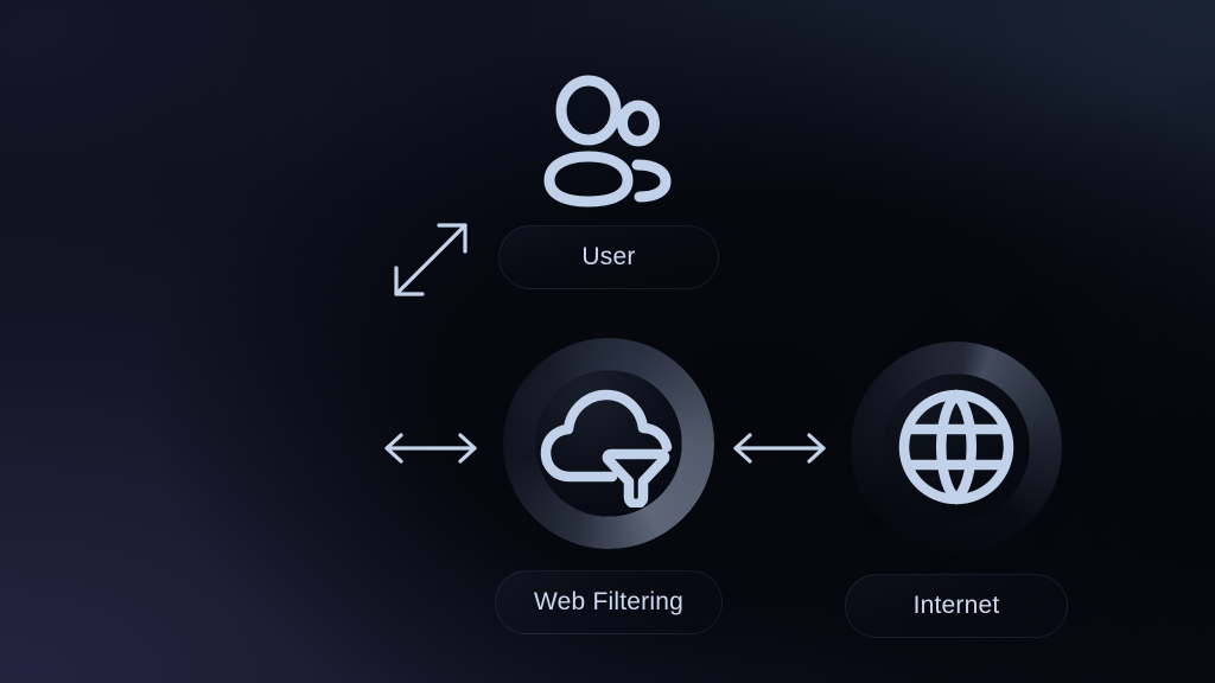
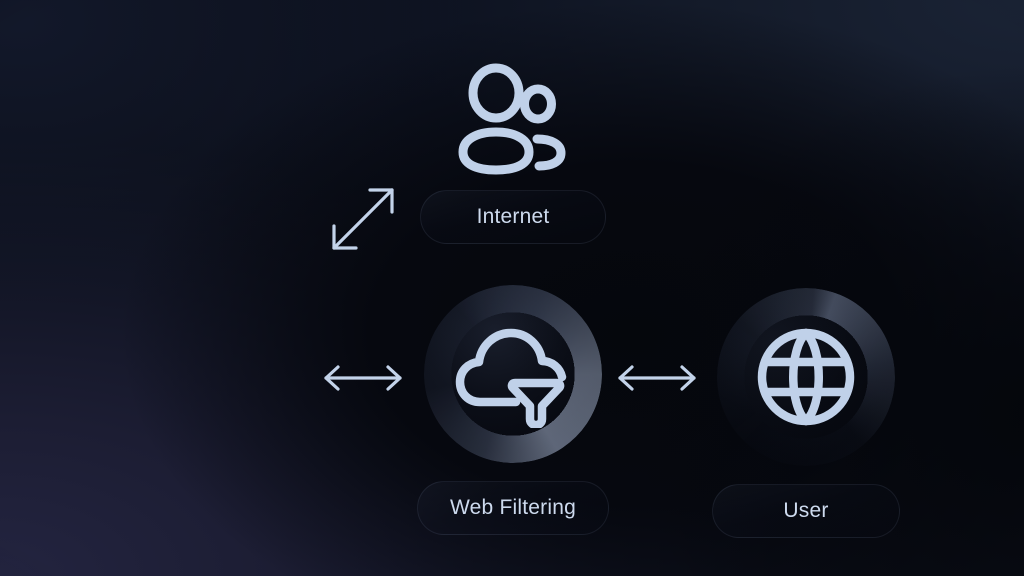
- User
+ Internet
  Web Filtering
- Internet
+ User
